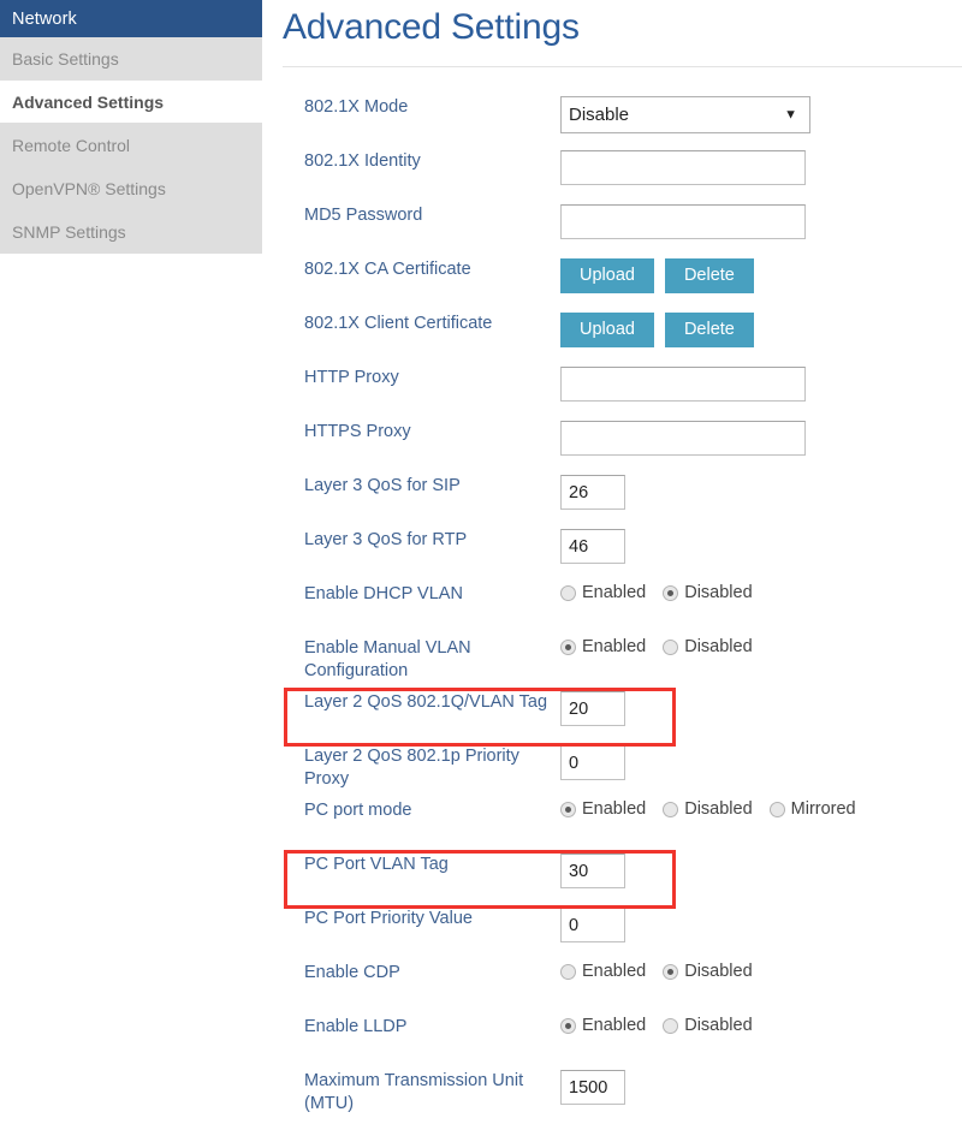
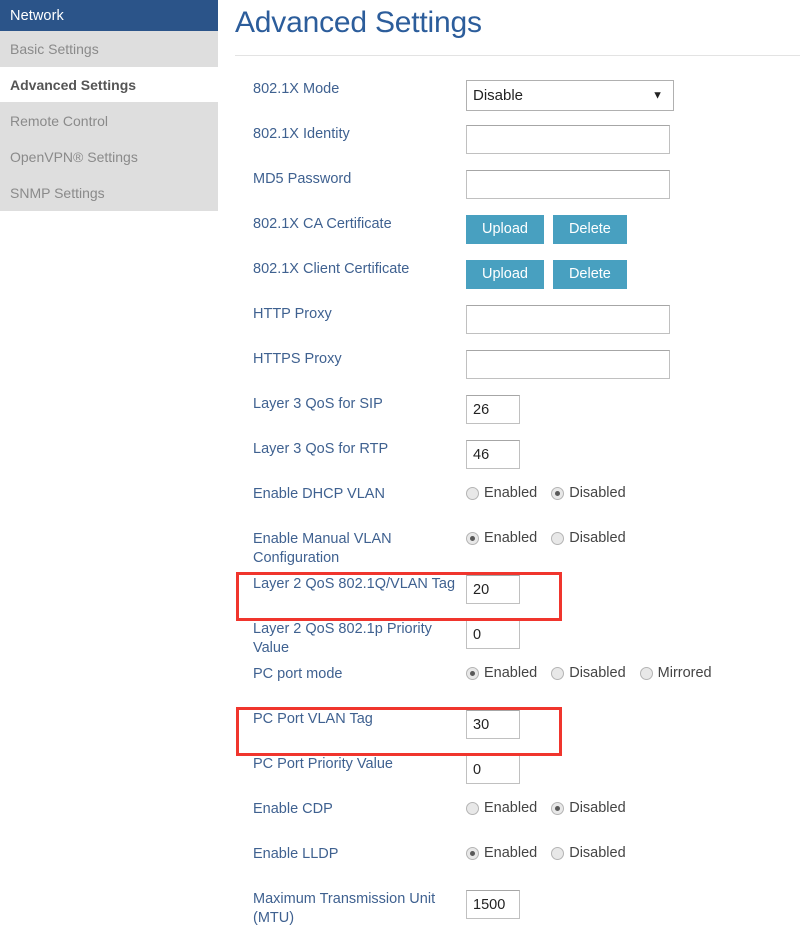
  Network
  Basic Settings
  Advanced Settings
  Remote Control
  OpenVPN® Settings
  SNMP Settings
  Advanced Settings
  802.1X Mode
  Disable
  ▼
  802.1X Identity
  MD5 Password
  802.1X CA Certificate
  Upload
  Delete
  802.1X Client Certificate
  Upload
  Delete
  HTTP Proxy
  HTTPS Proxy
  Layer 3 QoS for SIP
  26
  Layer 3 QoS for RTP
  46
  Enable DHCP VLAN
  Enabled
  Disabled
  Enable Manual VLAN Configuration
  Enabled
  Disabled
  Layer 2 QoS 802.1Q/VLAN Tag
  20
- Layer 2 QoS 802.1p Priority Proxy
+ Layer 2 QoS 802.1p Priority Value
  0
  PC port mode
  Enabled
  Disabled
  Mirrored
  PC Port VLAN Tag
  30
  PC Port Priority Value
  0
  Enable CDP
  Enabled
  Disabled
  Enable LLDP
  Enabled
  Disabled
  Maximum Transmission Unit (MTU)
  1500
